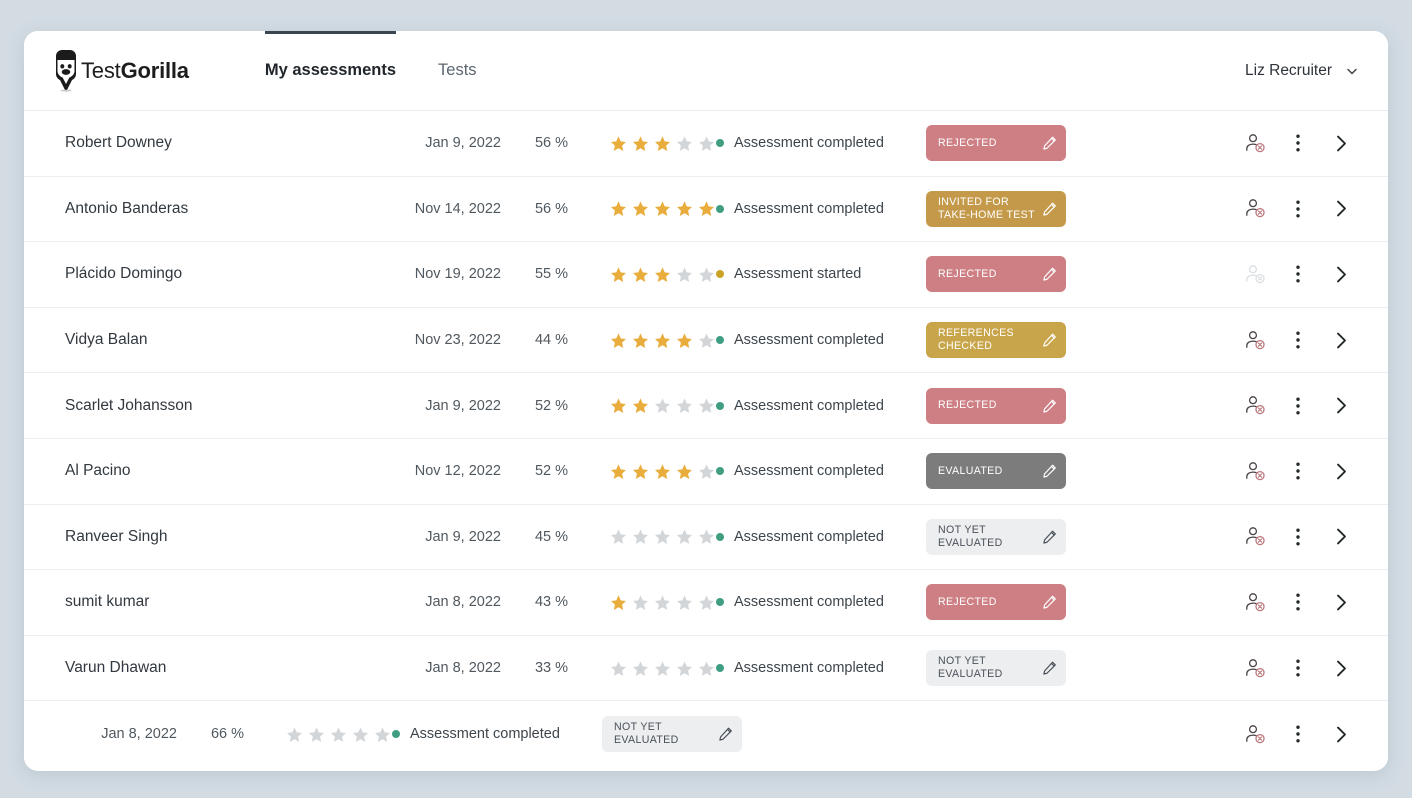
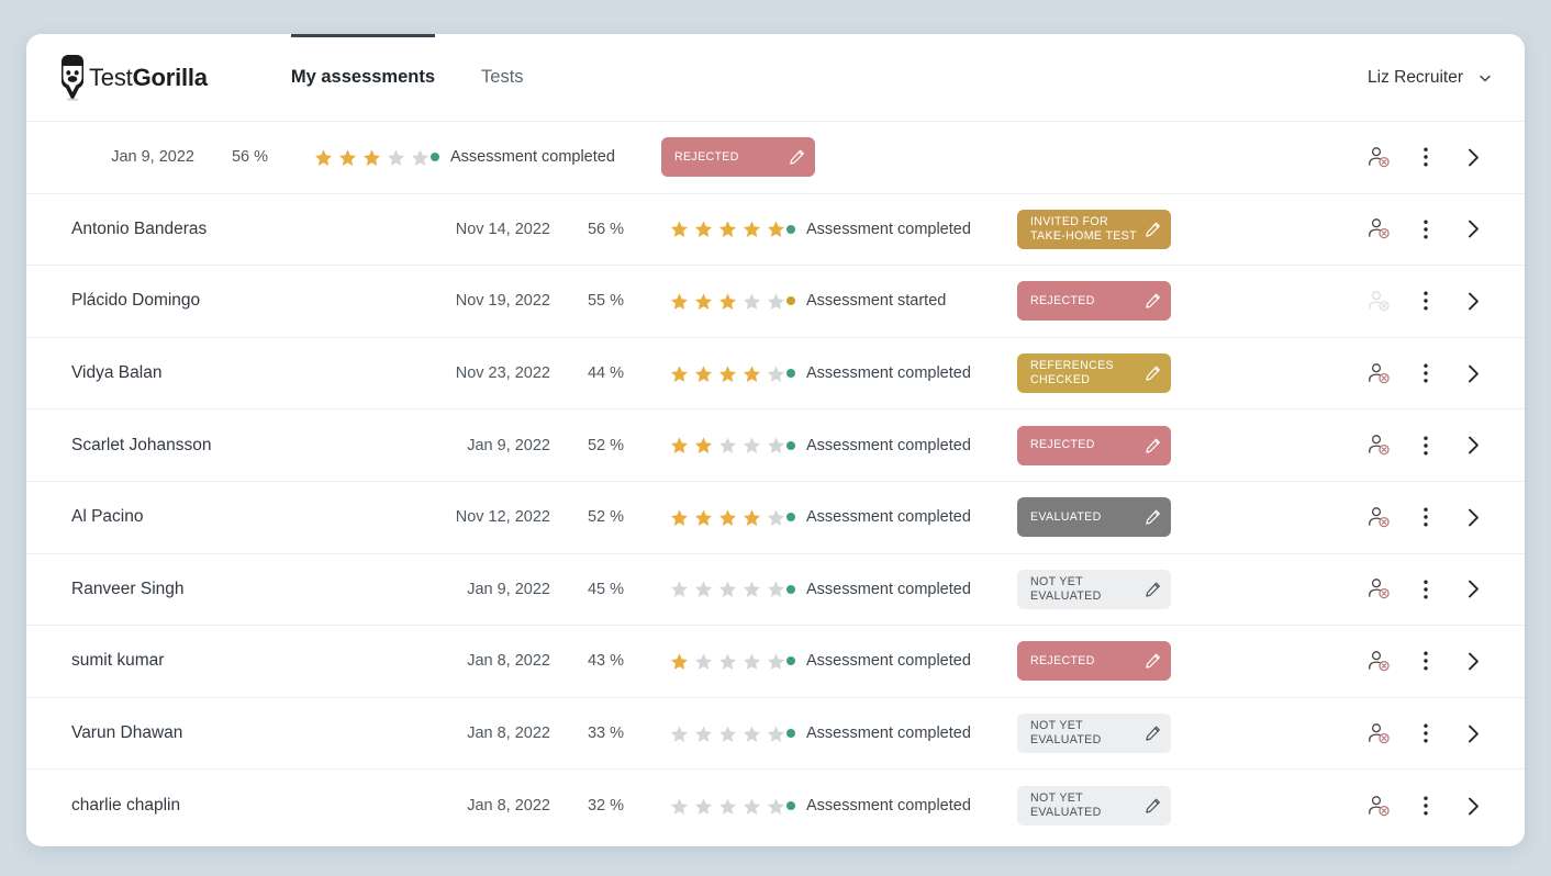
  TestGorilla
  My assessments
  Tests
  Liz Recruiter
- Robert Downey
  Jan 9, 2022
  56 %
  Assessment completed
  REJECTED
  Antonio Banderas
  Nov 14, 2022
  56 %
  Assessment completed
  INVITED FOR TAKE-HOME TEST
  Plácido Domingo
  Nov 19, 2022
  55 %
  Assessment started
  REJECTED
  Vidya Balan
  Nov 23, 2022
  44 %
  Assessment completed
  REFERENCES CHECKED
  Scarlet Johansson
  Jan 9, 2022
  52 %
  Assessment completed
  REJECTED
  Al Pacino
  Nov 12, 2022
  52 %
  Assessment completed
  EVALUATED
  Ranveer Singh
  Jan 9, 2022
  45 %
  Assessment completed
  NOT YET EVALUATED
  sumit kumar
  Jan 8, 2022
  43 %
  Assessment completed
  REJECTED
  Varun Dhawan
  Jan 8, 2022
  33 %
  Assessment completed
  NOT YET EVALUATED
+ charlie chaplin
  Jan 8, 2022
- 66 %
+ 32 %
  Assessment completed
  NOT YET EVALUATED
